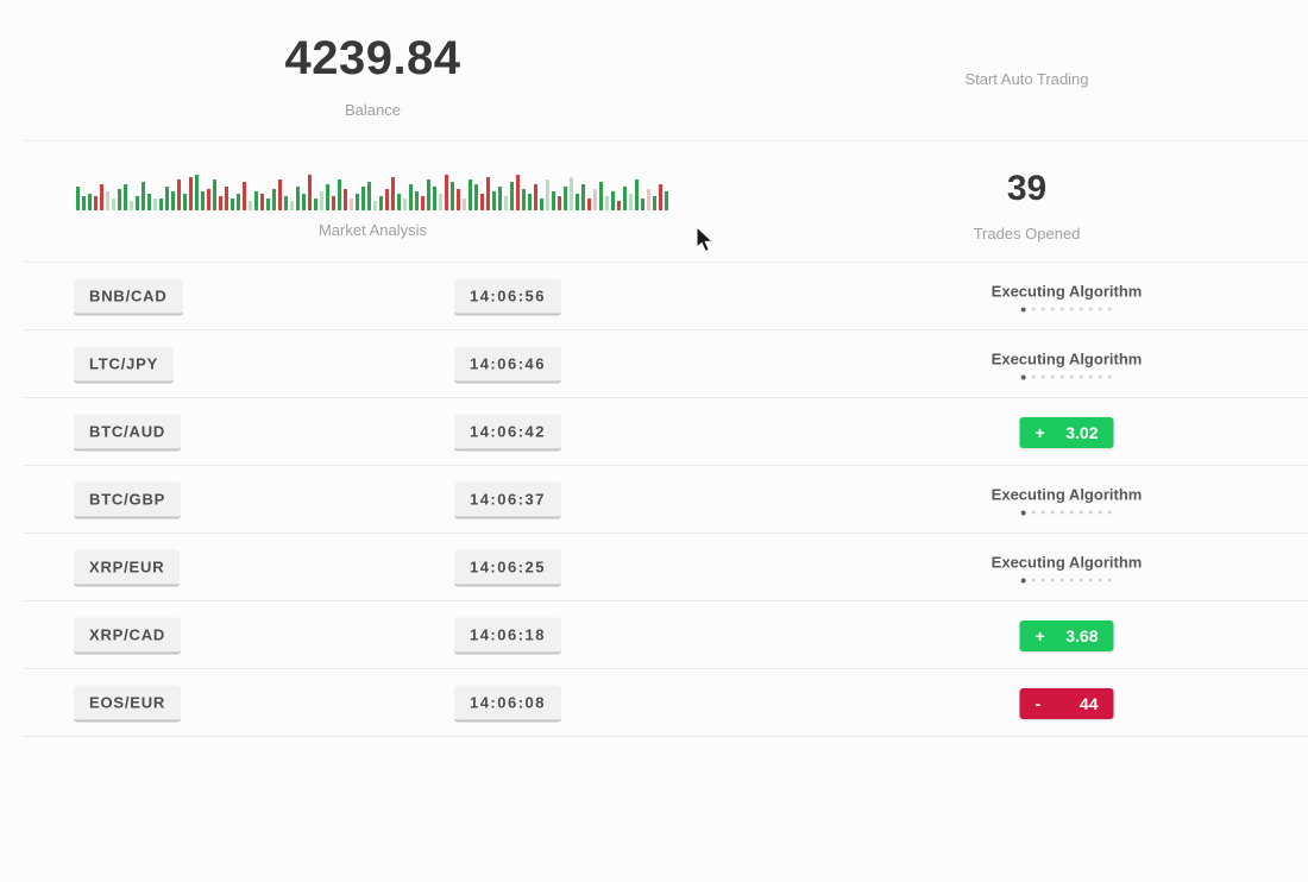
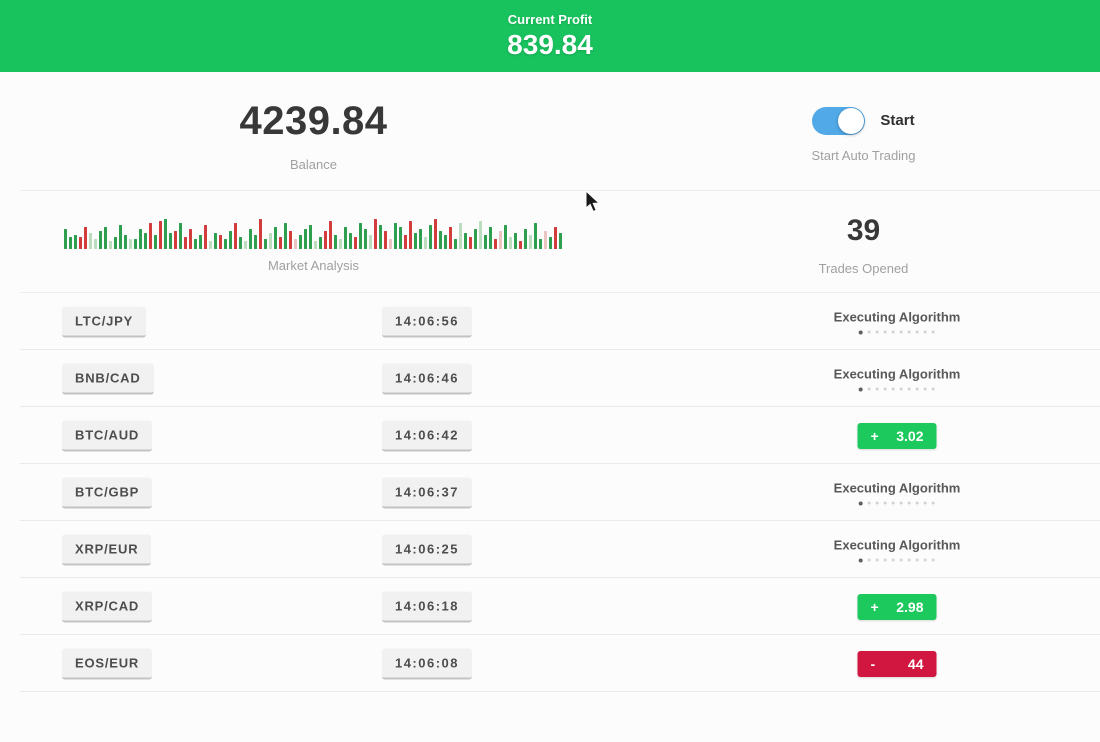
+ Current Profit
+ 839.84
  4239.84
  Balance
+ Start
  Start Auto Trading
  Market Analysis
  39
  Trades Opened
- BNB/CAD
+ LTC/JPY
  14:06:56
  Executing Algorithm
- LTC/JPY
+ BNB/CAD
  14:06:46
  Executing Algorithm
  BTC/AUD
  14:06:42
  +
  3.02
  BTC/GBP
  14:06:37
  Executing Algorithm
  XRP/EUR
  14:06:25
  Executing Algorithm
  XRP/CAD
  14:06:18
  +
- 3.68
+ 2.98
  EOS/EUR
  14:06:08
  -
  44
